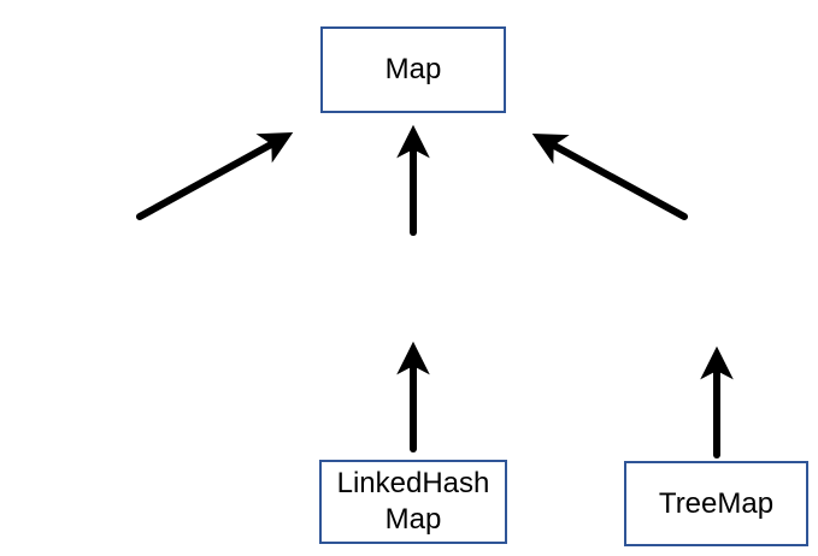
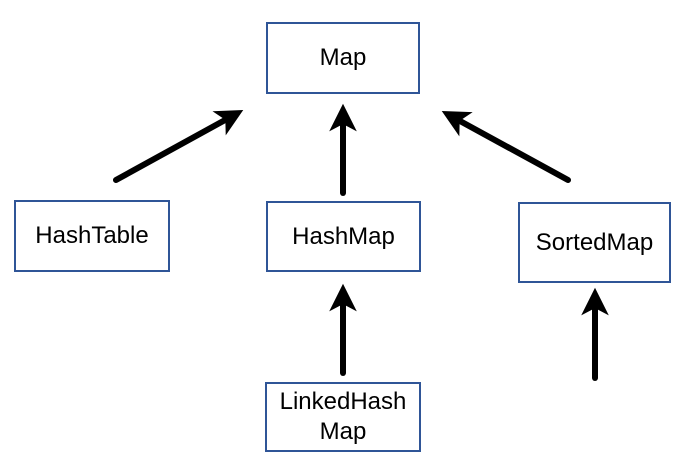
  Map
+ HashTable
+ HashMap
+ SortedMap
  LinkedHash
  Map
- TreeMap
